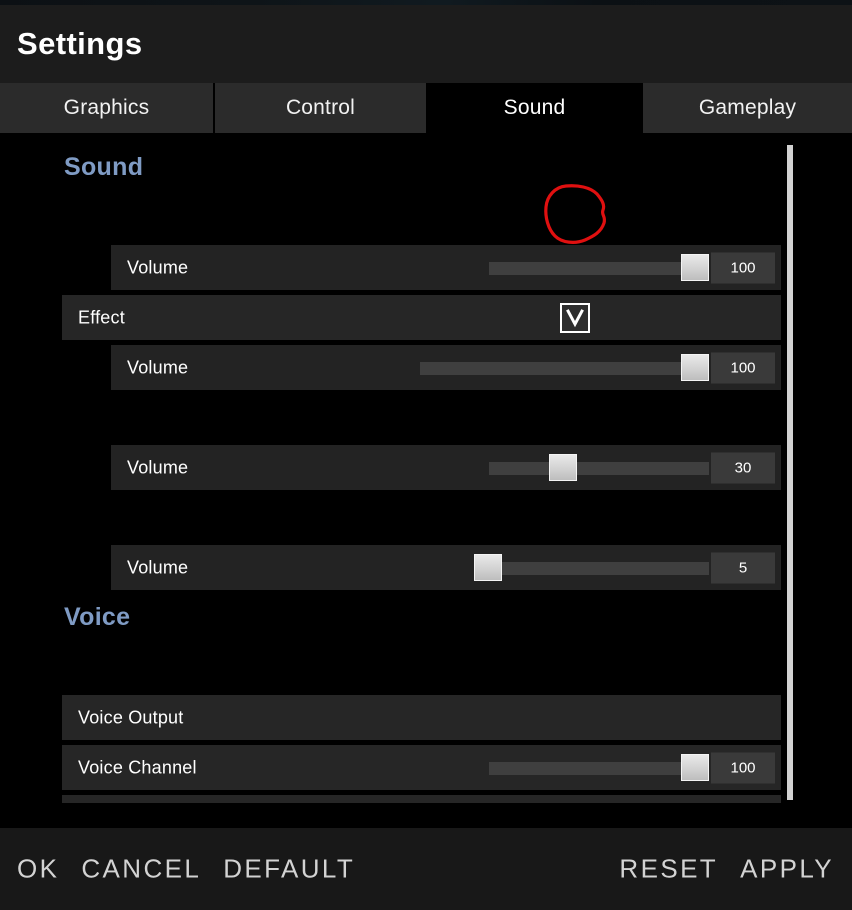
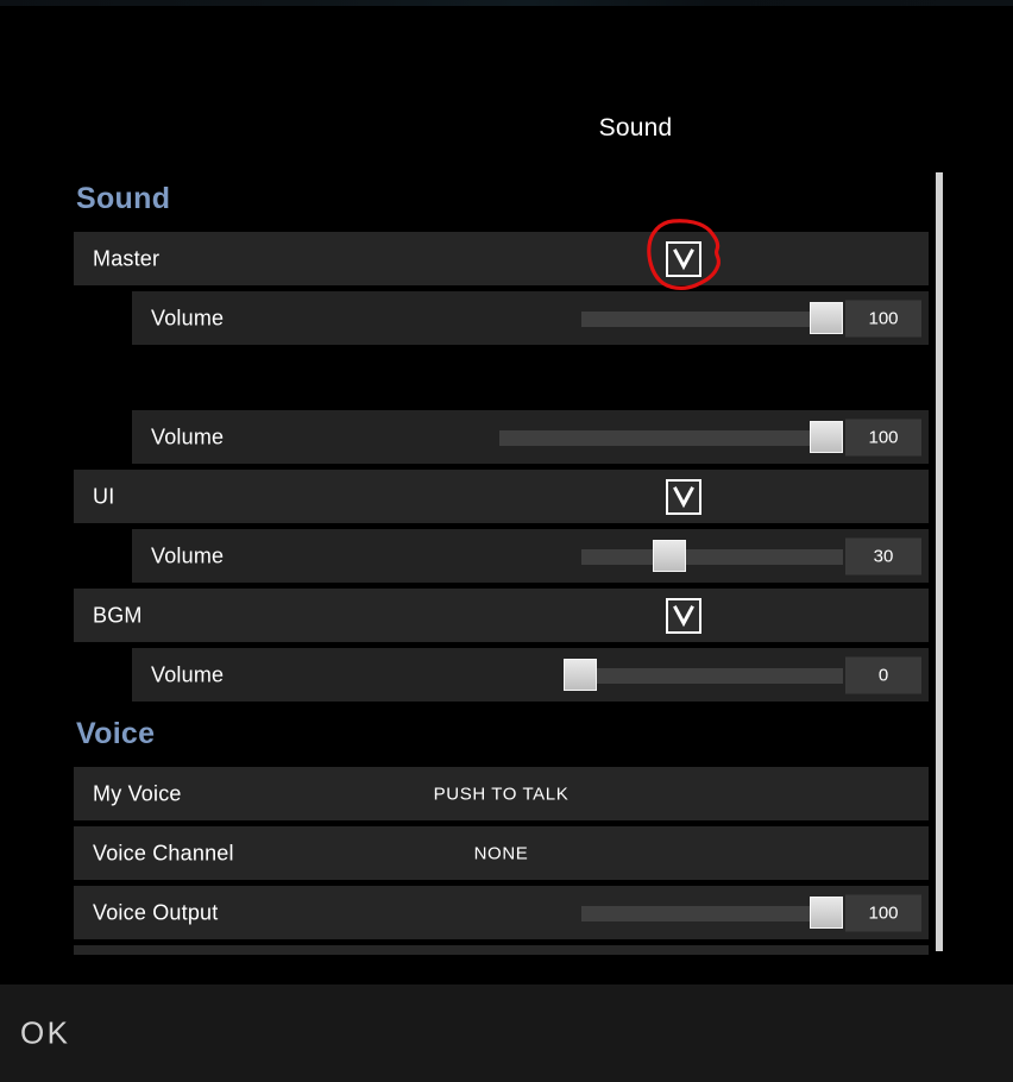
- Settings
- Graphics
- Control
  Sound
- Gameplay
  Sound
+ Master
  Volume
  100
- Effect
  Volume
  100
+ UI
  Volume
  30
+ BGM
  Volume
- 5
+ 0
  Voice
+ My Voice
+ PUSH TO TALK
- Voice Output
+ Voice Channel
+ NONE
- Voice Channel
+ Voice Output
  100
  OK
- CANCEL
- DEFAULT
- RESET
- APPLY
